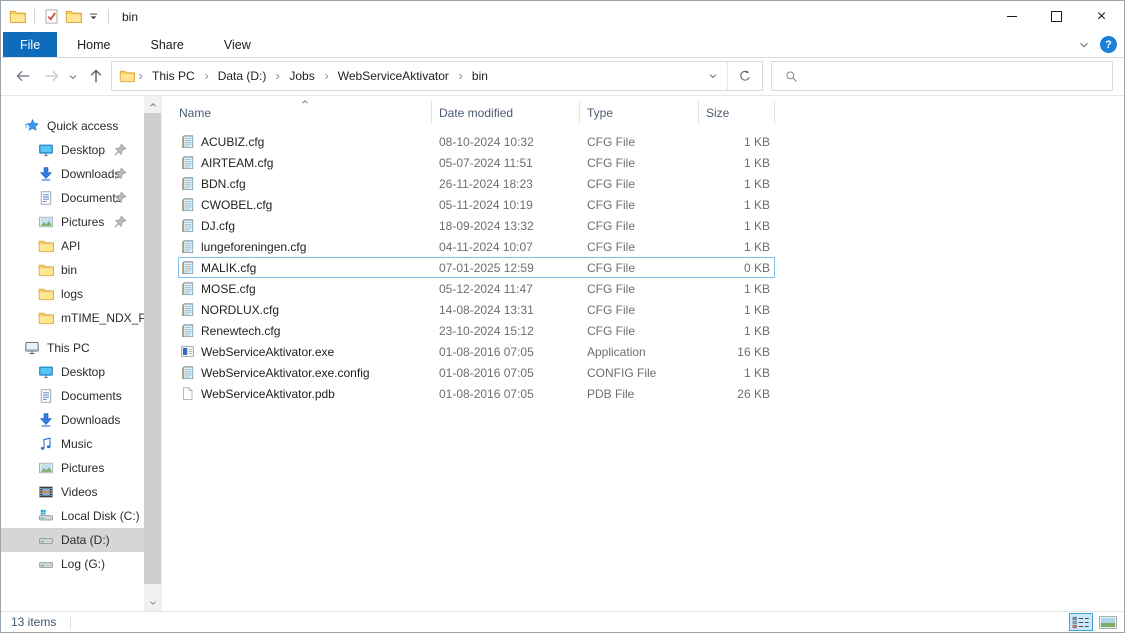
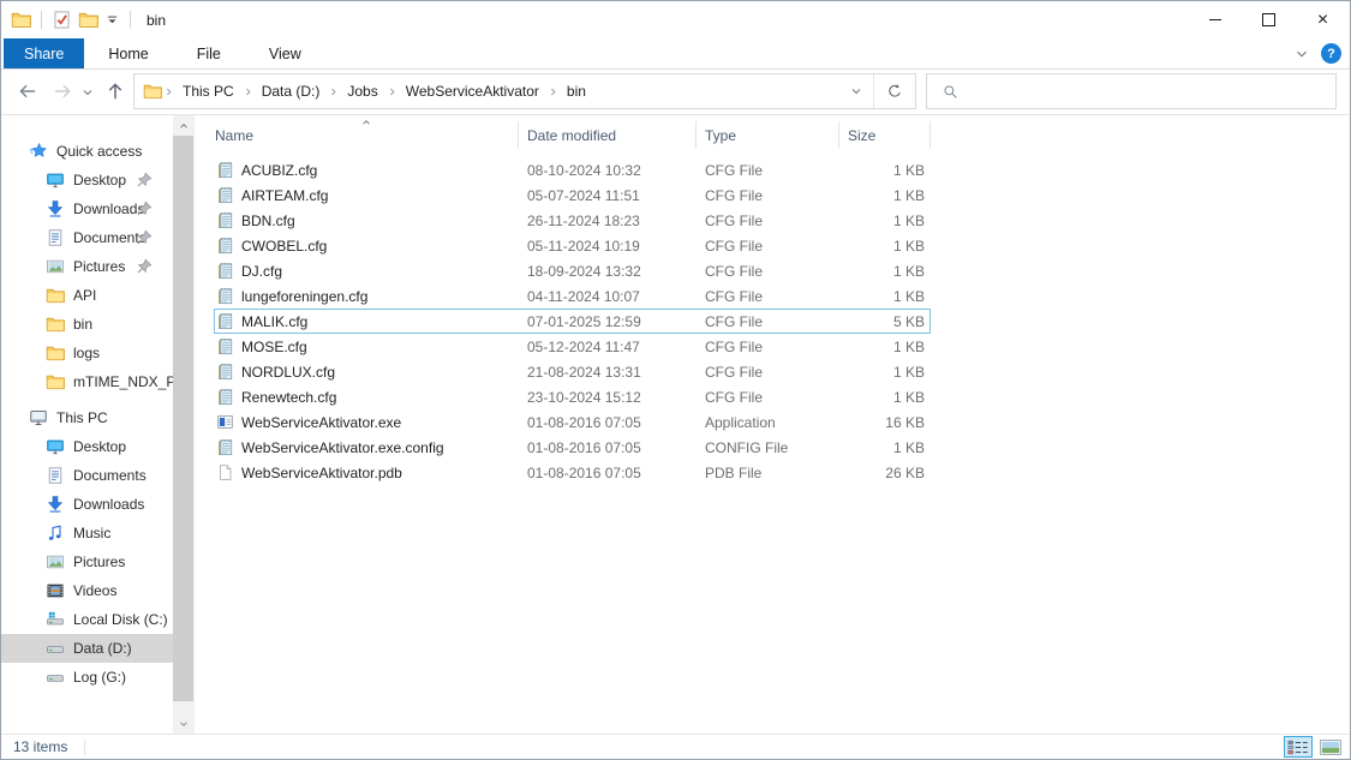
  bin
  ×
- File
+ Share
  Home
- Share
+ File
  View
  ?
  This PC
  Data (D:)
  Jobs
  WebServiceAktivator
  bin
  Quick access
  Desktop
  Download
  Document
  Pictures
  API
  bin
  logs
  mTIME_NDX_P
  This PC
  Desktop
  Documents
  Downloads
  Music
  Pictures
  Videos
  Local Disk (C:)
  Data (D:)
  Log (G:)
  Name
  Date modified
  Type
  Size
  ACUBIZ.cfg
  08-10-2024 10:32
  CFG File
  1 KB
  AIRTEAM.cfg
  05-07-2024 11:51
  CFG File
  1 KB
  BDN.cfg
  26-11-2024 18:23
  CFG File
  1 KB
  CWOBEL.cfg
  05-11-2024 10:19
  CFG File
  1 KB
  DJ.cfg
  18-09-2024 13:32
  CFG File
  1 KB
  lungeforeningen.cfg
  04-11-2024 10:07
  CFG File
  1 KB
  MALIK.cfg
  07-01-2025 12:59
  CFG File
- 0 KB
+ 5 KB
  MOSE.cfg
  05-12-2024 11:47
  CFG File
  1 KB
  NORDLUX.cfg
- 14-08-2024 13:31
+ 21-08-2024 13:31
  CFG File
  1 KB
  Renewtech.cfg
  23-10-2024 15:12
  CFG File
  1 KB
  WebServiceAktivator.exe
  01-08-2016 07:05
  Application
  16 KB
  WebServiceAktivator.exe.config
  01-08-2016 07:05
  CONFIG File
  1 KB
  WebServiceAktivator.pdb
  01-08-2016 07:05
  PDB File
  26 KB
  13 items
